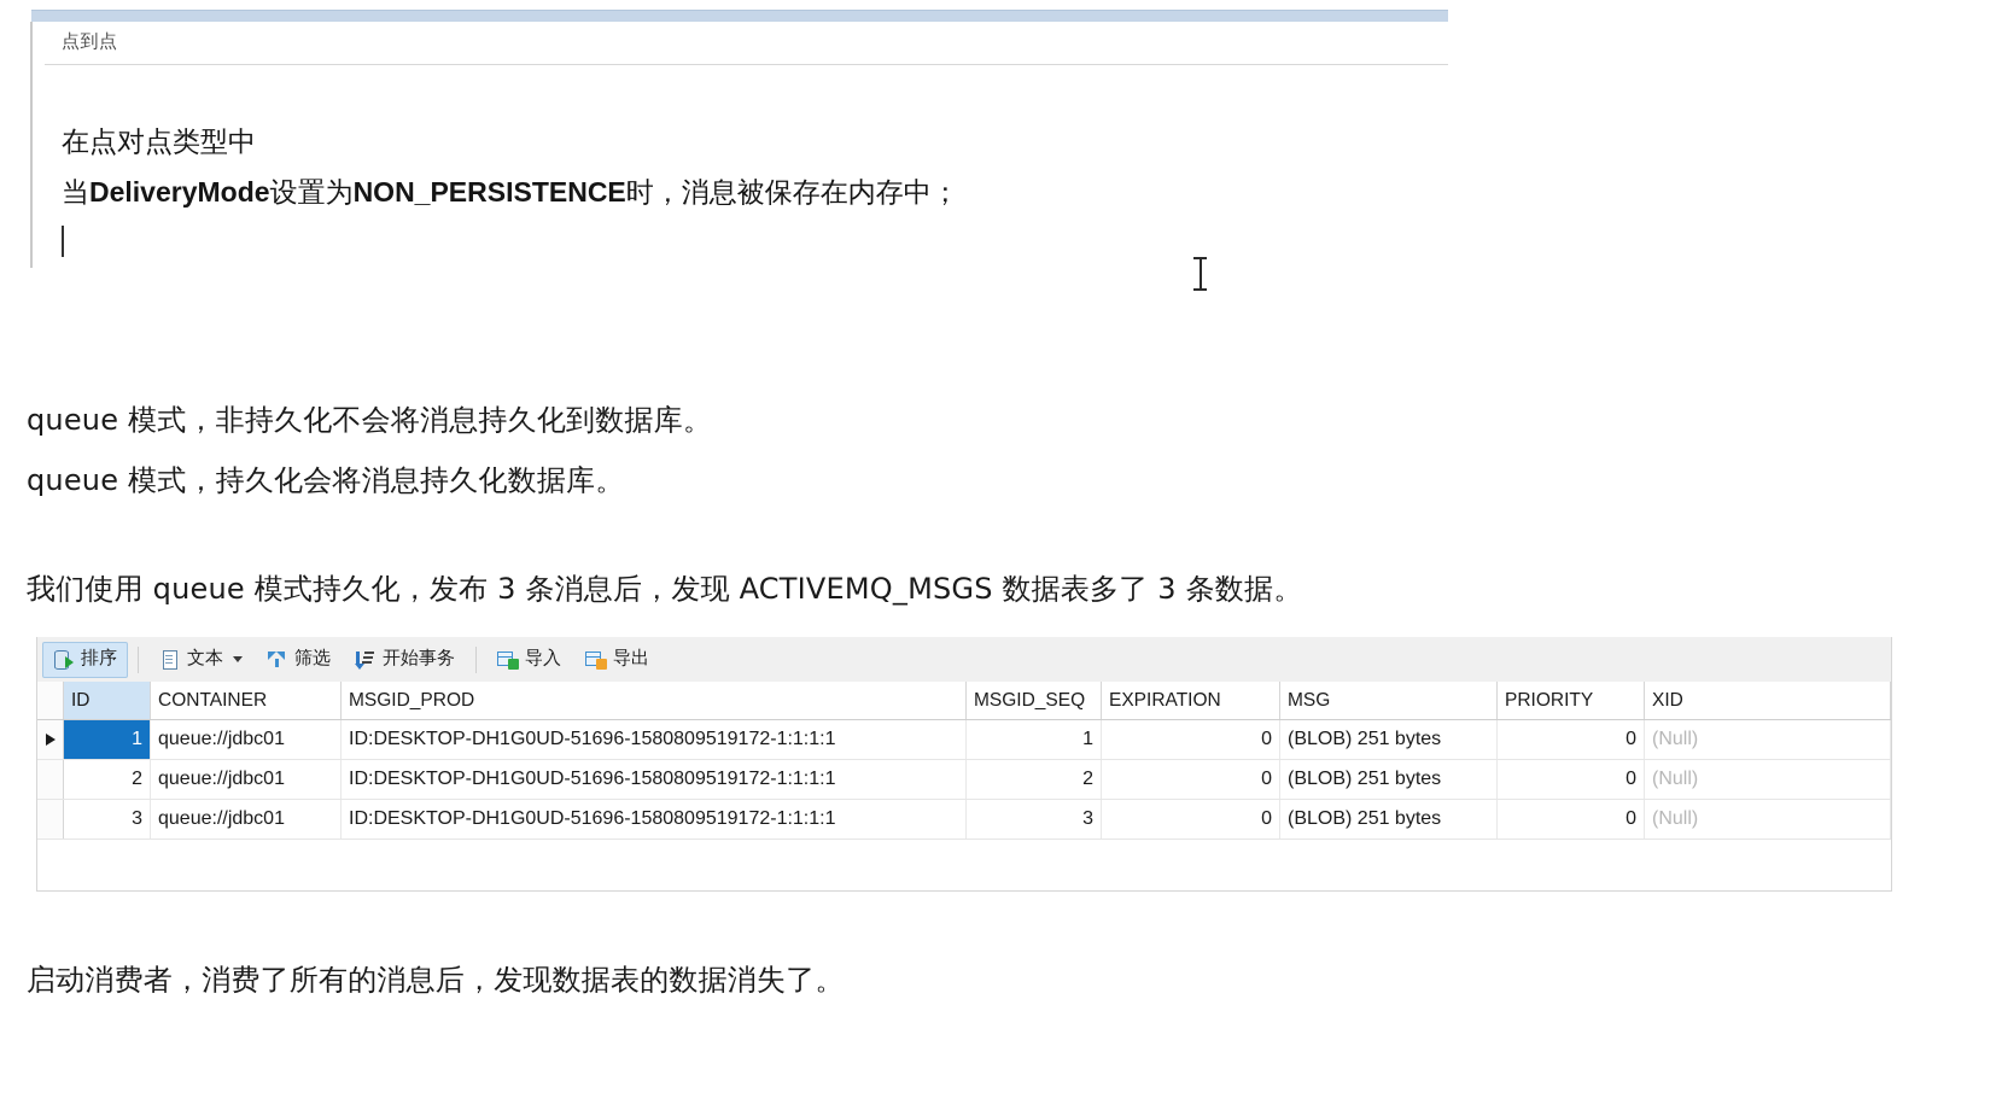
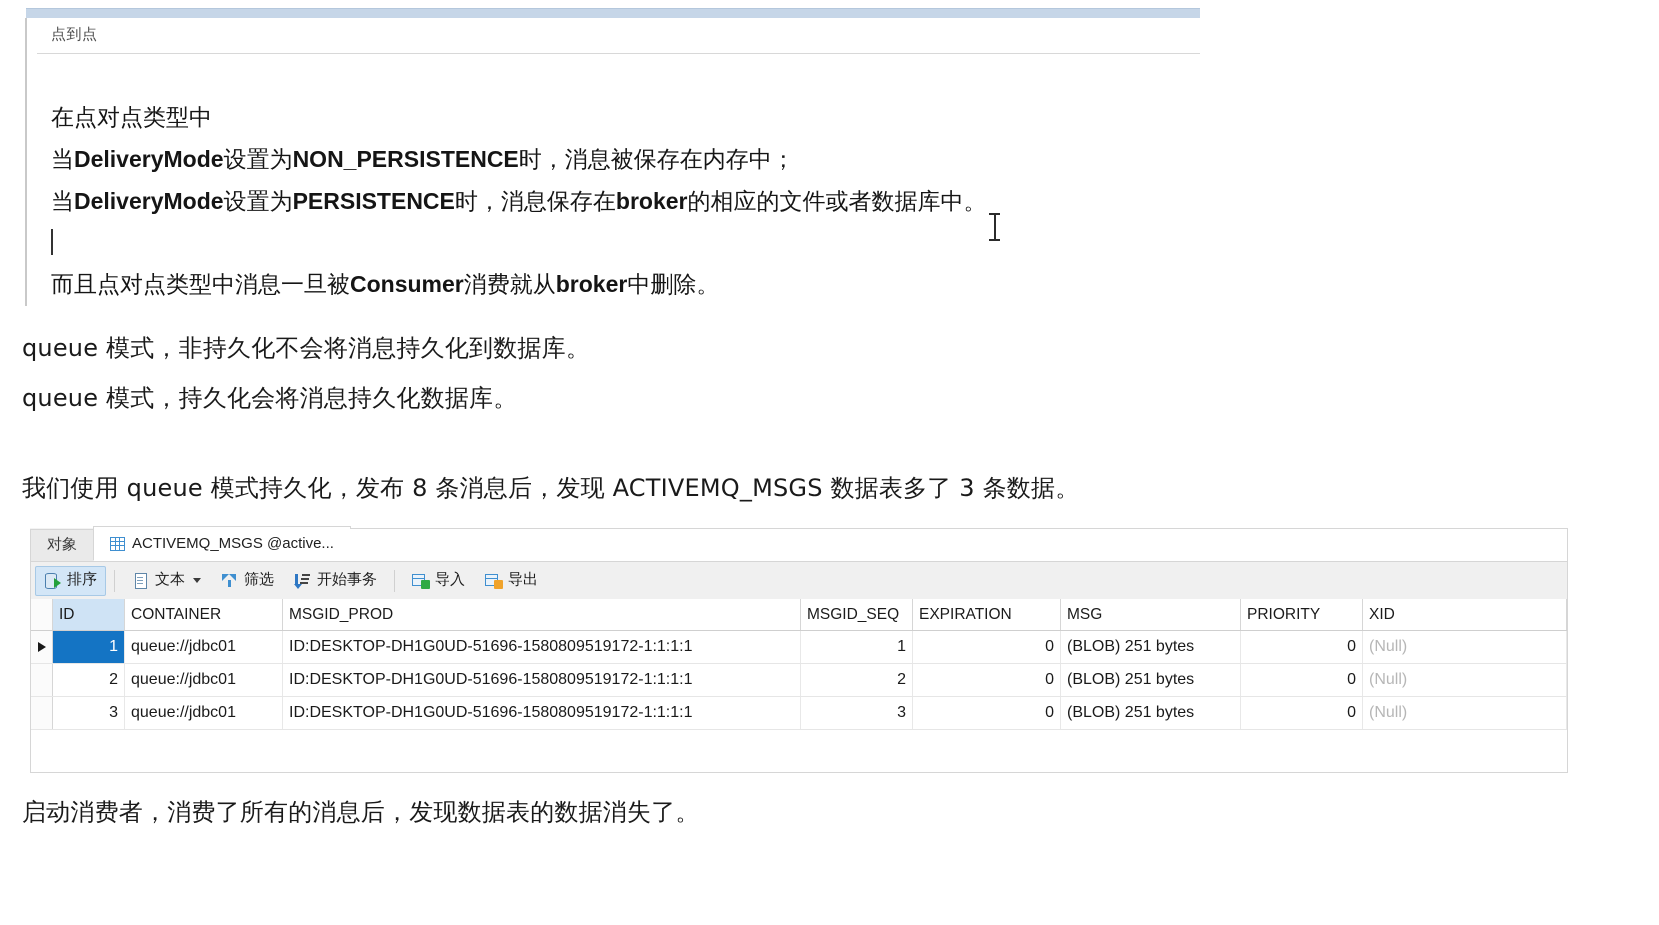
  点到点
  在点对点类型中
  当DeliveryMode设置为NON_PERSISTENCE时，消息被保存在内存中；
+ 当DeliveryMode设置为PERSISTENCE时，消息保存在broker的相应的文件或者数据库中。
+ 而且点对点类型中消息一旦被Consumer消费就从broker中删除。
  queue 模式，非持久化不会将消息持久化到数据库。
  queue 模式，持久化会将消息持久化数据库。
- 我们使用 queue 模式持久化，发布 3 条消息后，发现 ACTIVEMQ_MSGS 数据表多了 3 条数据。
+ 我们使用 queue 模式持久化，发布 8 条消息后，发现 ACTIVEMQ_MSGS 数据表多了 3 条数据。
  启动消费者，消费了所有的消息后，发现数据表的数据消失了。
+ 对象
+ ACTIVEMQ_MSGS @active...
  排序
  文本
  筛选
  开始事务
  导入
  导出
  ID
  CONTAINER
  MSGID_PROD
  MSGID_SEQ
  EXPIRATION
  MSG
  PRIORITY
  XID
  1
  queue://jdbc01
  ID:DESKTOP-DH1G0UD-51696-1580809519172-1:1:1:1
  1
  0
  (BLOB) 251 bytes
  0
  (Null)
  2
  queue://jdbc01
  ID:DESKTOP-DH1G0UD-51696-1580809519172-1:1:1:1
  2
  0
  (BLOB) 251 bytes
  0
  (Null)
  3
  queue://jdbc01
  ID:DESKTOP-DH1G0UD-51696-1580809519172-1:1:1:1
  3
  0
  (BLOB) 251 bytes
  0
  (Null)
